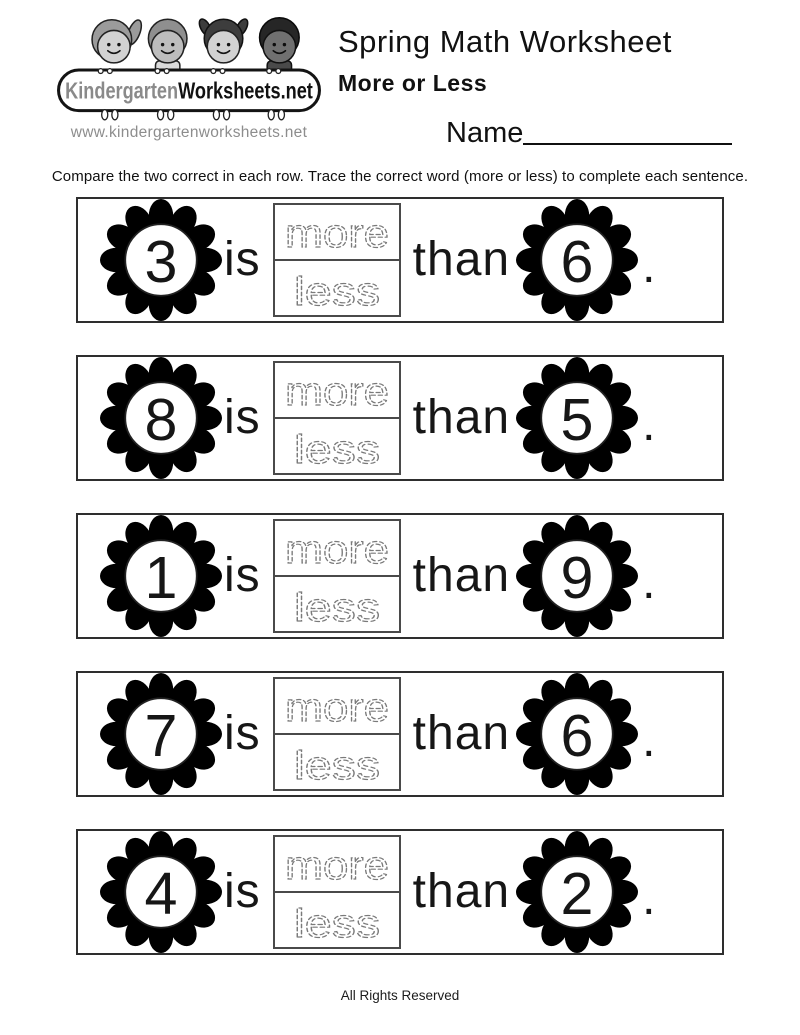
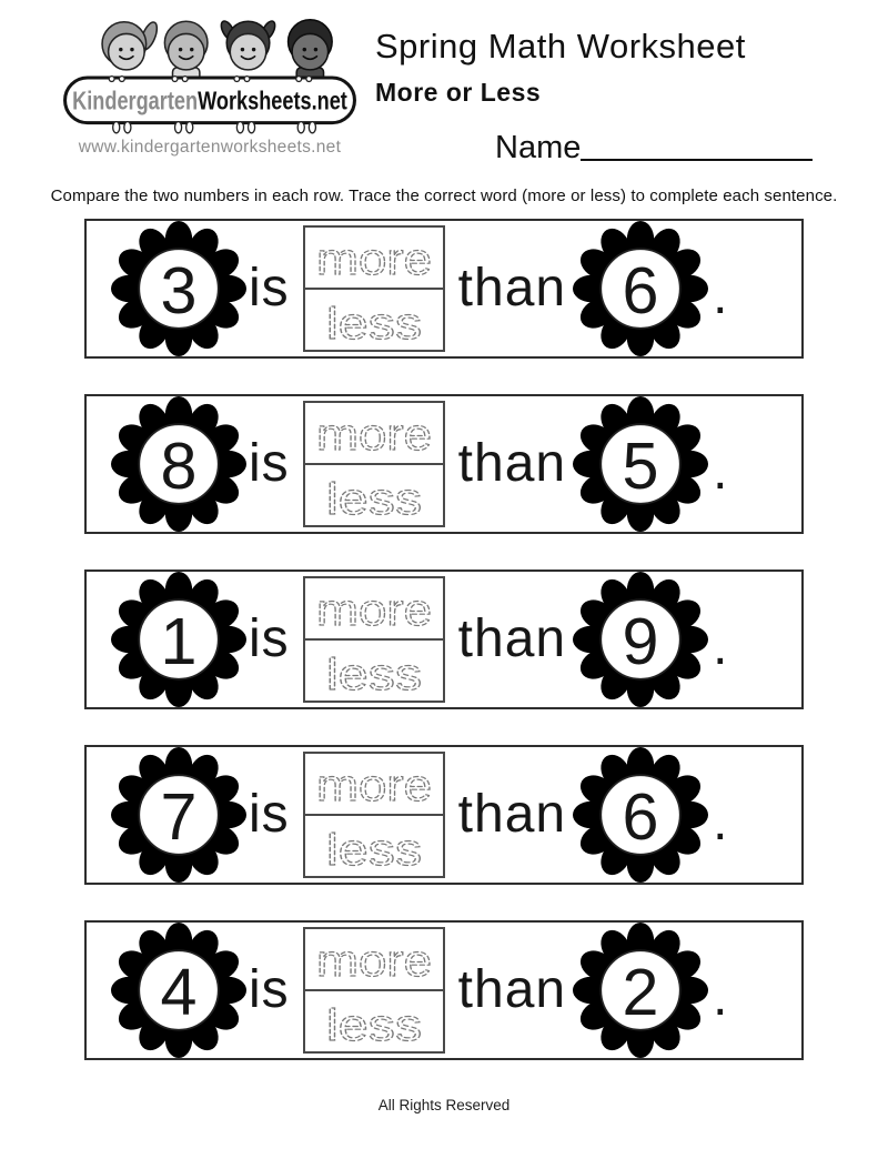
  KindergartenWorksheets.net
  www.kindergartenworksheets.net
  Spring Math Worksheet
  More or Less
  Name
- Compare the two correct in each row. Trace the correct word (more or less) to complete each sentence.
+ Compare the two numbers in each row. Trace the correct word (more or less) to complete each sentence.
  3
  is
  more
  less
  than
  6
  .
  8
  is
  more
  less
  than
  5
  .
  1
  is
  more
  less
  than
  9
  .
  7
  is
  more
  less
  than
  6
  .
  4
  is
  more
  less
  than
  2
  .
  All Rights Reserved
